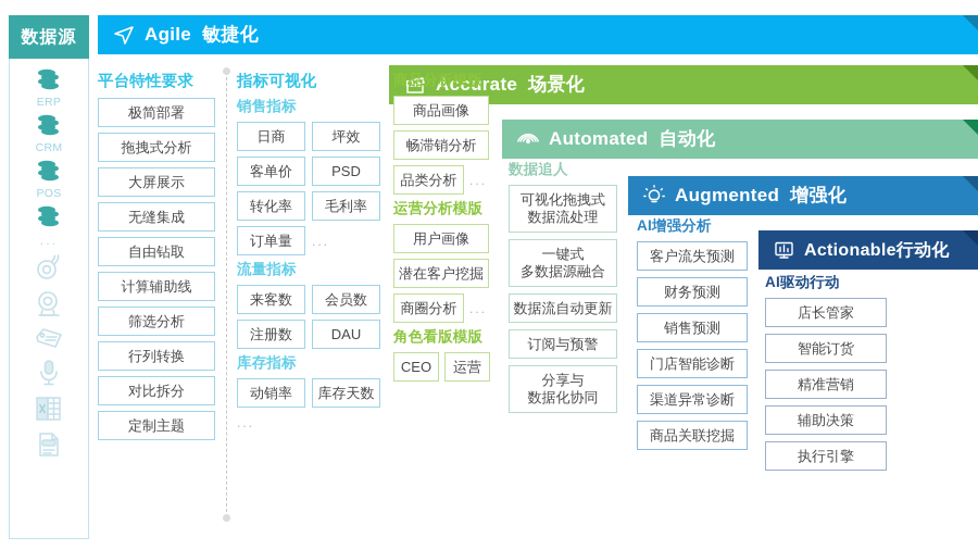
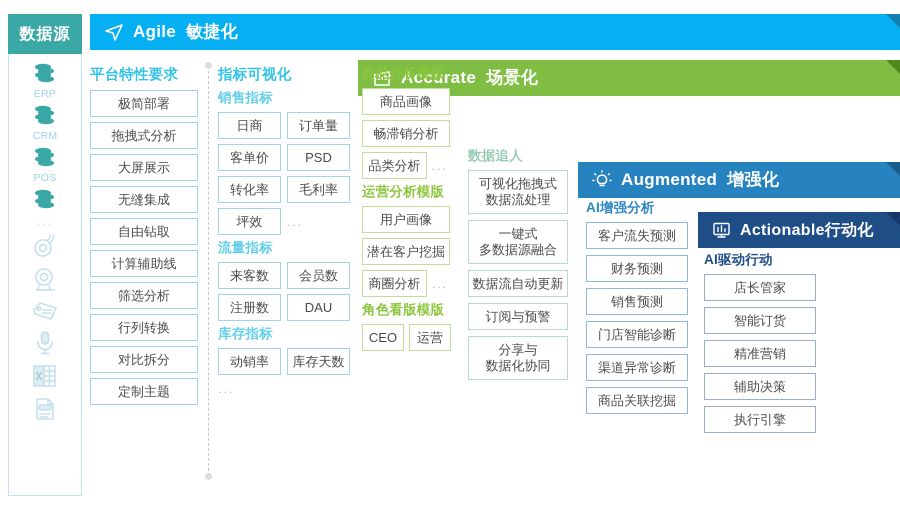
  数据源
  ERP
  CRM
  POS
  ...
  Agile 敏捷化
  Accurate 场景化
- Automated 自动化
  Augmented 增强化
  Actionable行动化
  平台特性要求
  极简部署
  拖拽式分析
  大屏展示
  无缝集成
  自由钻取
  计算辅助线
  筛选分析
  行列转换
  对比拆分
  定制主题
  指标可视化
  销售指标
  日商
- 坪效
+ 订单量
  客单价
  PSD
  转化率
  毛利率
- 订单量
+ 坪效
  ...
  流量指标
  来客数
  会员数
  注册数
  DAU
  库存指标
  动销率
  库存天数
  ...
  商品分析模版
  商品画像
  畅滞销分析
  品类分析
  ...
  运营分析模版
  用户画像
  潜在客户挖掘
  商圈分析
  ...
  角色看版模版
  CEO
  运营
  数据追人
  可视化拖拽式
  数据流处理
  一键式
  多数据源融合
  数据流自动更新
  订阅与预警
  分享与
  数据化协同
  AI增强分析
  客户流失预测
  财务预测
  销售预测
  门店智能诊断
  渠道异常诊断
  商品关联挖掘
  AI驱动行动
  店长管家
  智能订货
  精准营销
  辅助决策
  执行引擎
